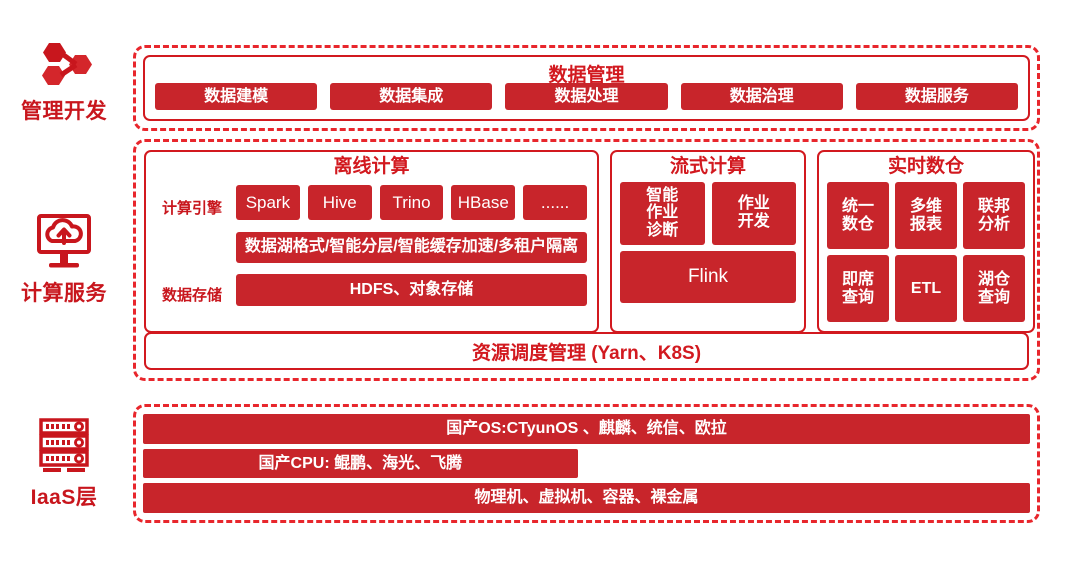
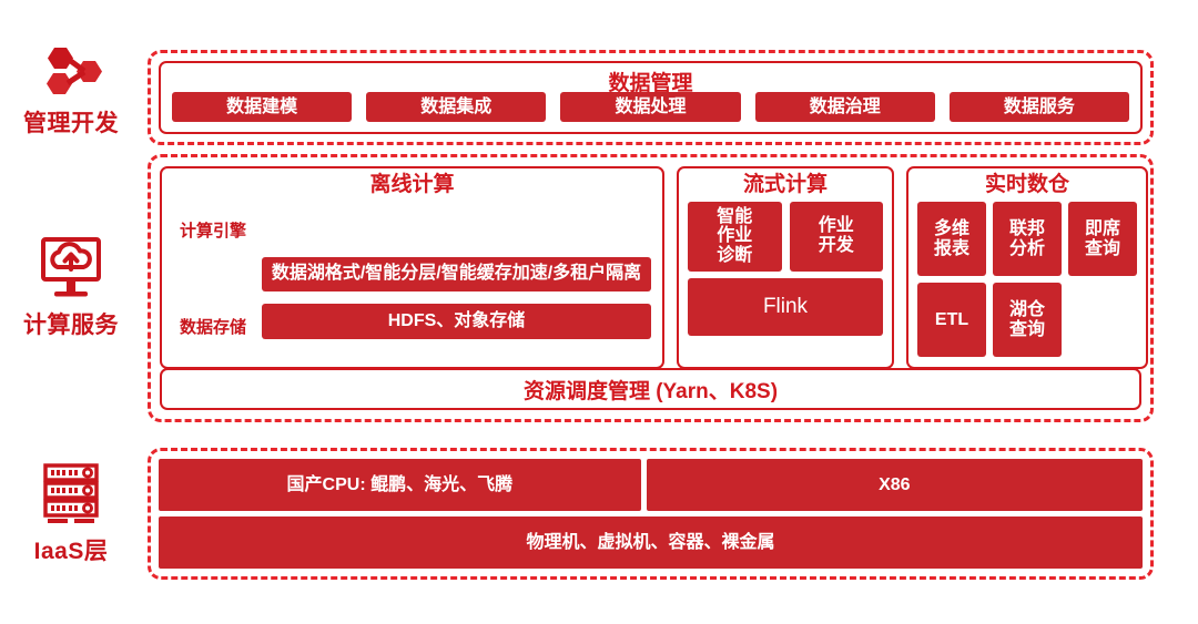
  管理开发
  计算服务
  IaaS层
  数据管理
  数据建模
  数据集成
  数据处理
  数据治理
  数据服务
  离线计算
  计算引擎
- Spark
- Hive
- Trino
- HBase
- ......
  数据湖格式/智能分层/智能缓存加速/多租户隔离
  数据存储
  HDFS、对象存储
  流式计算
  智能
  作业
  诊断
  作业
  开发
  Flink
  实时数仓
- 统一
- 数仓
  多维
  报表
  联邦
  分析
  即席
  查询
  ETL
  湖仓
  查询
  资源调度管理 (Yarn、K8S)
- 国产OS:CTyunOS 、麒麟、统信、欧拉
  国产CPU: 鲲鹏、海光、飞腾
+ X86
  物理机、虚拟机、容器、裸金属
